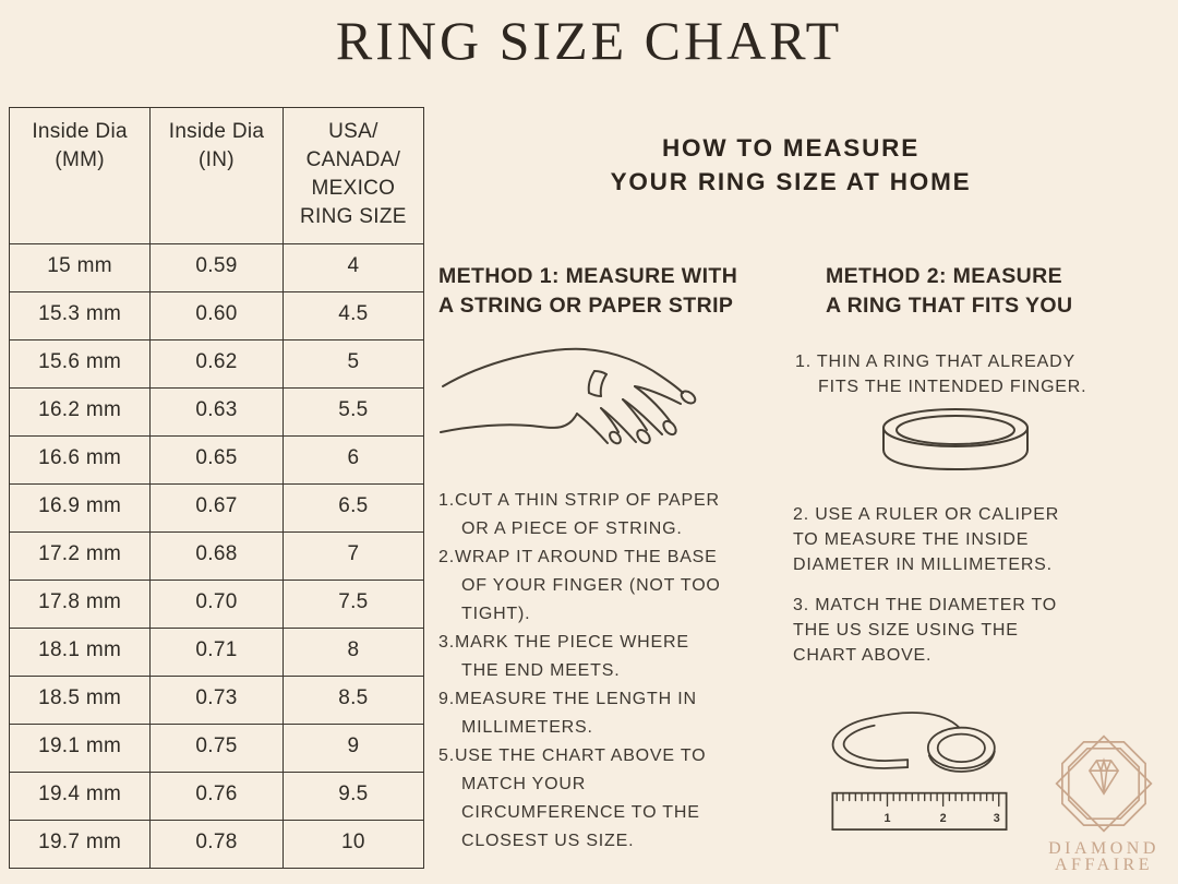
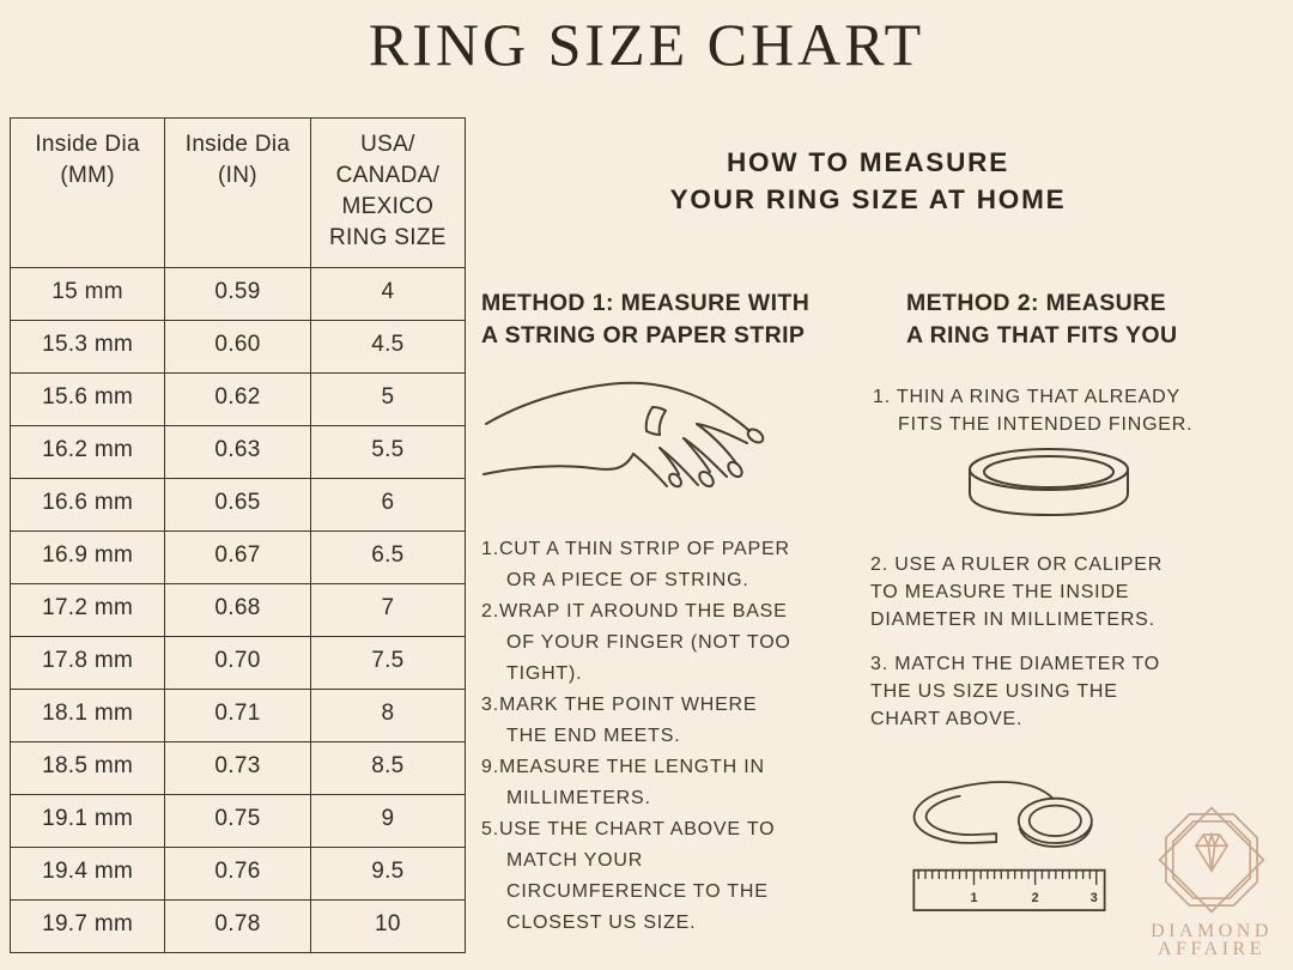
  RING SIZE CHART
  Inside Dia (MM)	Inside Dia (IN)	USA/ CANADA/ MEXICO RING SIZE
  15 mm	0.59	4
  15.3 mm	0.60	4.5
  15.6 mm	0.62	5
  16.2 mm	0.63	5.5
  16.6 mm	0.65	6
  16.9 mm	0.67	6.5
  17.2 mm	0.68	7
  17.8 mm	0.70	7.5
  18.1 mm	0.71	8
  18.5 mm	0.73	8.5
  19.1 mm	0.75	9
  19.4 mm	0.76	9.5
  19.7 mm	0.78	10
  HOW TO MEASURE
  YOUR RING SIZE AT HOME
  METHOD 1: MEASURE WITH
  A STRING OR PAPER STRIP
  1.CUT A THIN STRIP OF PAPER OR A PIECE OF STRING.
  2.WRAP IT AROUND THE BASE OF YOUR FINGER (NOT TOO TIGHT).
- 3.MARK THE PIECE WHERE THE END MEETS.
+ 3.MARK THE POINT WHERE THE END MEETS.
  9.MEASURE THE LENGTH IN MILLIMETERS.
  5.USE THE CHART ABOVE TO MATCH YOUR CIRCUMFERENCE TO THE CLOSEST US SIZE.
  METHOD 2: MEASURE
  A RING THAT FITS YOU
  1. THIN A RING THAT ALREADY FITS THE INTENDED FINGER.
  2. USE A RULER OR CALIPER TO MEASURE THE INSIDE DIAMETER IN MILLIMETERS.
  3. MATCH THE DIAMETER TO THE US SIZE USING THE CHART ABOVE.
  1
  2
  3
  DIAMOND
  AFFAIRE
